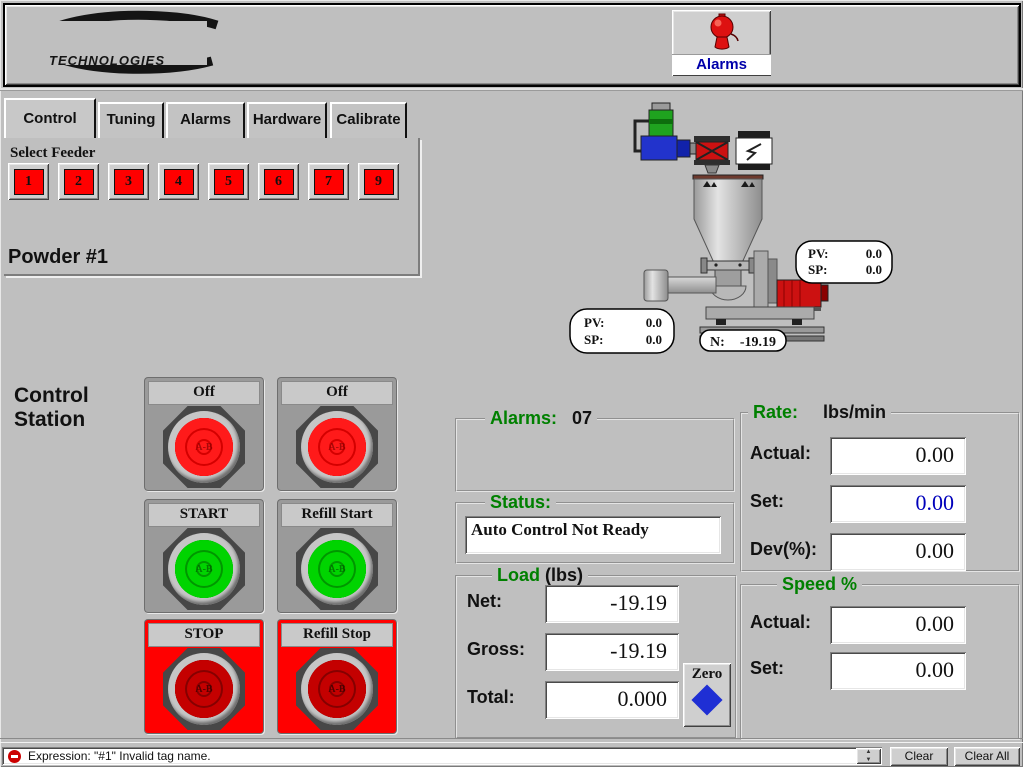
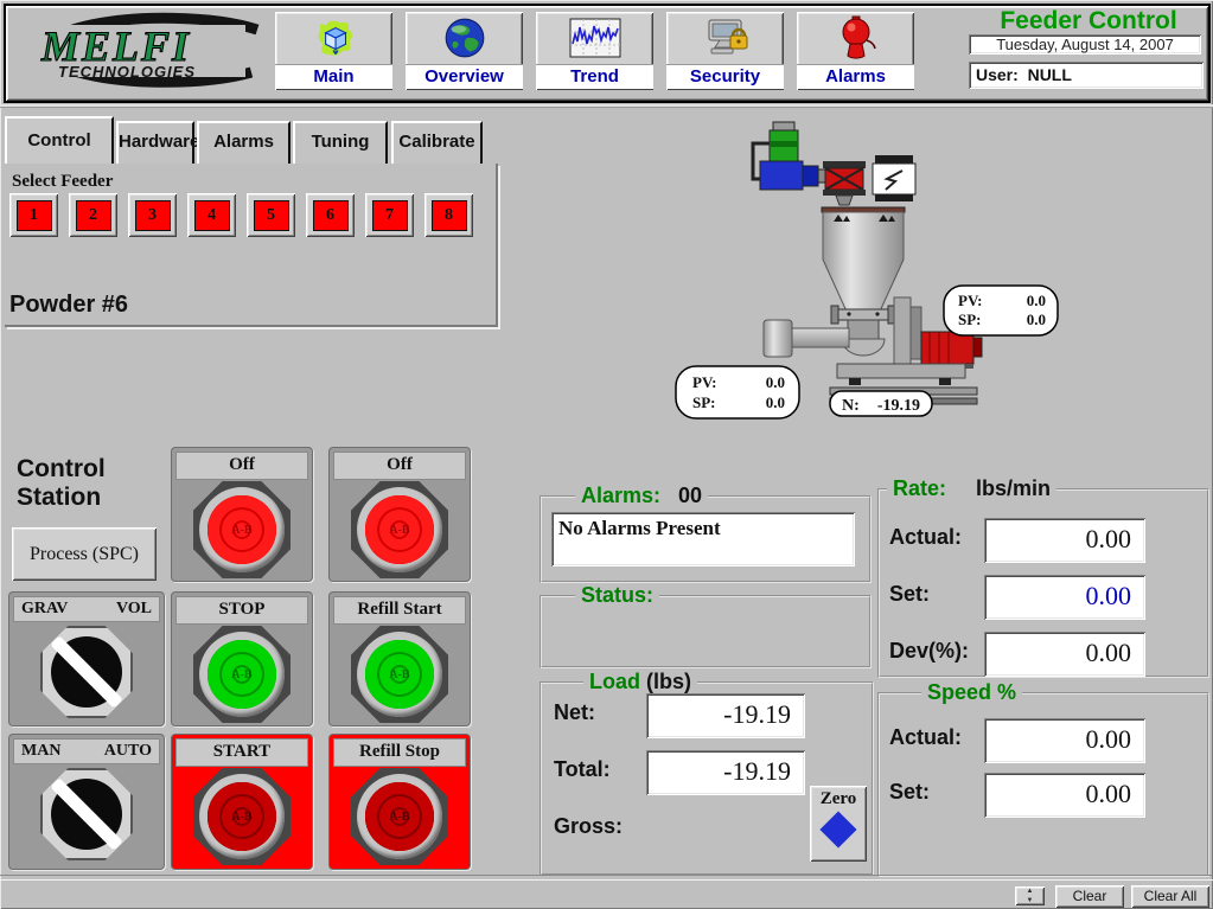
+ MELFI
  TECHNOLOGIES
+ Main
+ Overview
+ Trend
+ Security
  Alarms
+ Feeder Control
+ Tuesday, August 14, 2007
+ User: NULL
  Control
- Tuning
+ Hardware
  Alarms
- Hardware
+ Tuning
  Calibrate
  Select Feeder
  1
  2
  3
  4
  5
  6
  7
- 9
+ 8
- Powder #1
+ Powder #6
  PV:
  0.0
  SP:
  0.0
  PV:
  0.0
  SP:
  0.0
  N:
  -19.19
  Control
  Station
+ Process (SPC)
+ GRAV
+ VOL
+ MAN
+ AUTO
  Off
  A-B
  Off
  A-B
- START
+ STOP
  A-B
  Refill Start
  A-B
- STOP
+ START
  A-B
  Refill Stop
  A-B
- Alarms: 07
+ Alarms: 00
+ No Alarms Present
  Status:
- Auto Control Not Ready
  Load (lbs)
  Net:
  -19.19
- Gross:
+ Total:
  -19.19
- Total:
+ Gross:
- 0.000
  Zero
  Rate: lbs/min
  Actual:
  0.00
  Set:
  0.00
  Dev(%):
  0.00
  Speed %
  Actual:
  0.00
  Set:
  0.00
- Expression: "#1" Invalid tag name.
  Clear
  Clear All
